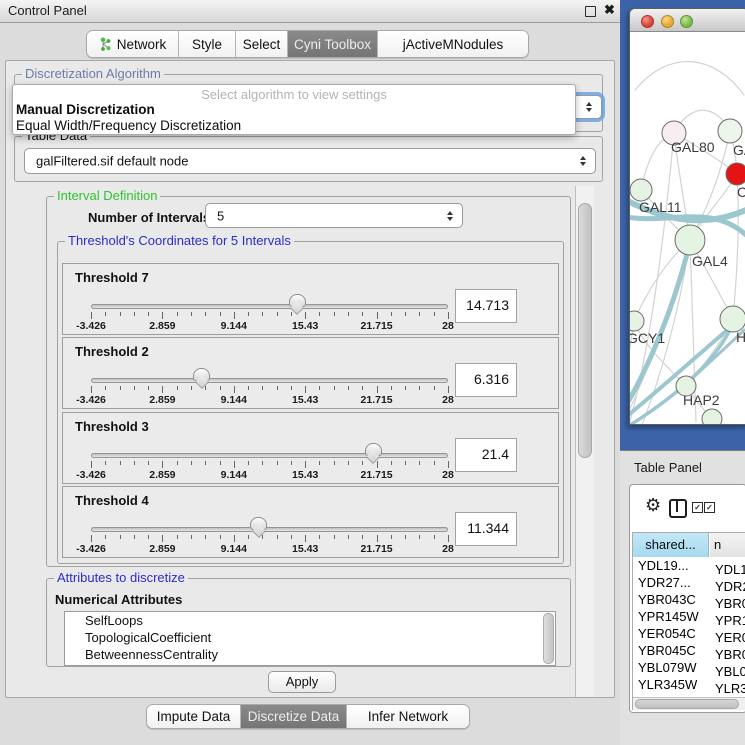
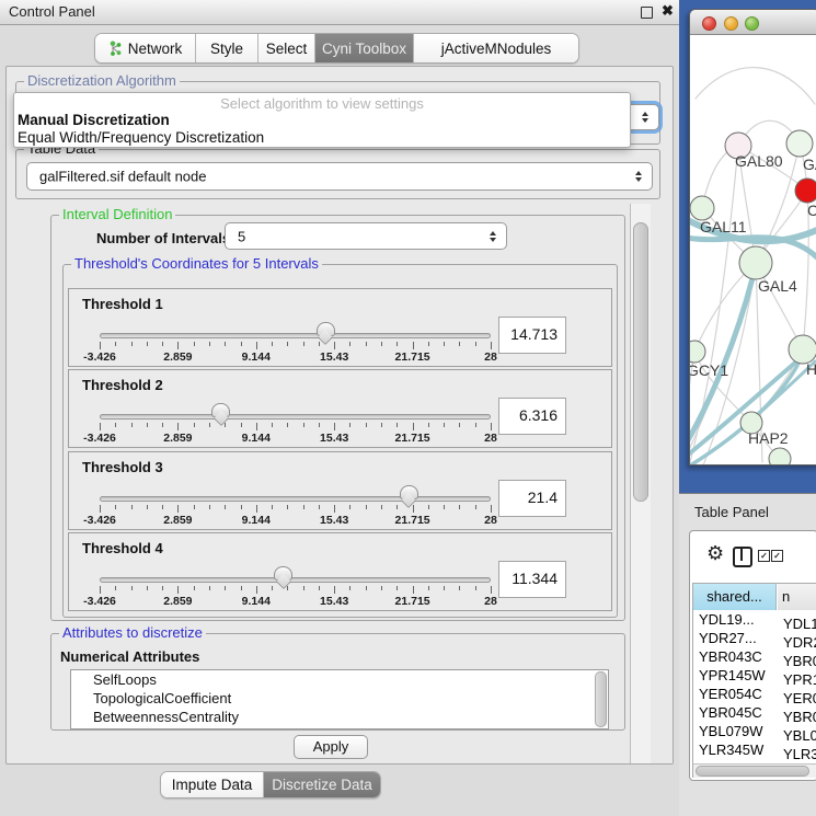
  Control Panel
  ✖
  Network
  Style
  Select
  Cyni Toolbox
  jActiveMNodules
  Discretization Algorithm
  Select algorithm to view settings
  Manual Discretization
  Equal Width/Frequency Discretization
  Table Data
  galFiltered.sif default node
  Interval Definition
  Number of Interval
  5
  Threshold's Coordinates for 5 Intervals
- Threshold 7
+ Threshold 1
  -3.426
  2.859
  9.144
  15.43
  21.715
  28
  14.713
  Threshold 2
  -3.426
  2.859
  9.144
  15.43
  21.715
  28
  6.316
  Threshold 3
  -3.426
  2.859
  9.144
  15.43
  21.715
  28
  21.4
  Threshold 4
  -3.426
  2.859
  9.144
  15.43
  21.715
  28
  11.344
  Attributes to discretize
  Numerical Attributes
  SelfLoops
  TopologicalCoefficient
  BetweennessCentrality
  Apply
  Impute Data
  Discretize Data
- Infer Network
  GAL80
  C
  GAL11
  GAL4
  GCY1
  H
  HAP2
  Table Panel
  ⚙
  ✓
  ✓
  shared...
  n
  YDL19... YDL1
  YDR27... YDR
  YBR043C YBR
  YPR145W YPR
  YER054C YER
  YBR045C YBR
  YBL079W YBL0
  YLR345W YLR3
